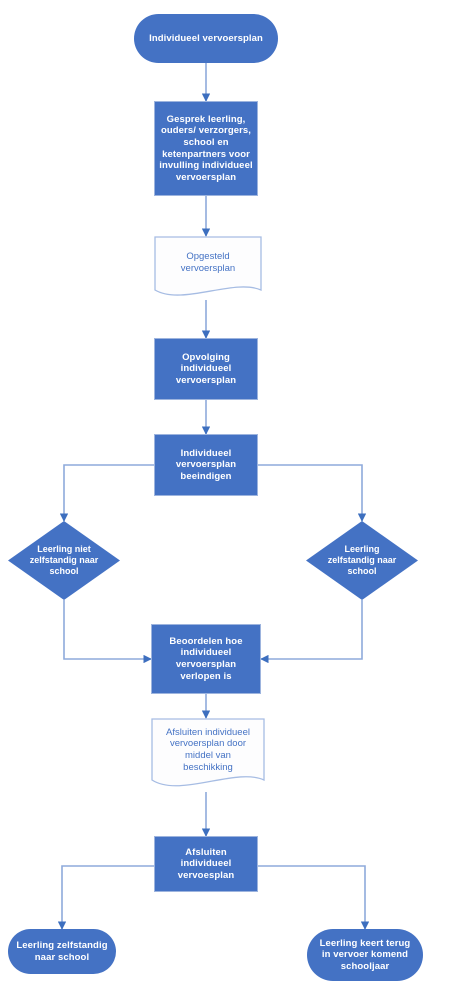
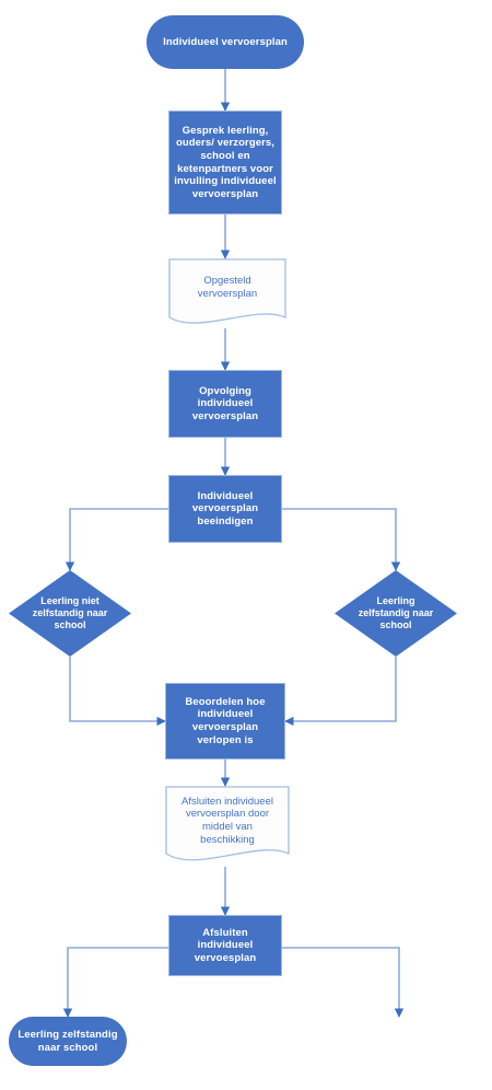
  Individueel vervoersplan
  Gesprek leerling,
  ouders/ verzorgers,
  school en
  ketenpartners voor
  invulling individueel
  vervoersplan
  Opgesteld
  vervoersplan
  Opvolging
  individueel
  vervoersplan
  Individueel
  vervoersplan
  beeindigen
  Leerling niet
  zelfstandig naar
  school
  Leerling
  zelfstandig naar
  school
  Beoordelen hoe
  individueel
  vervoersplan
  verlopen is
  Afsluiten individueel
  vervoersplan door
  middel van
  beschikking
  Afsluiten individueel
  vervoesplan
  Leerling zelfstandig
  naar school
- Leerling keert terug
- in vervoer komend
- schooljaar
